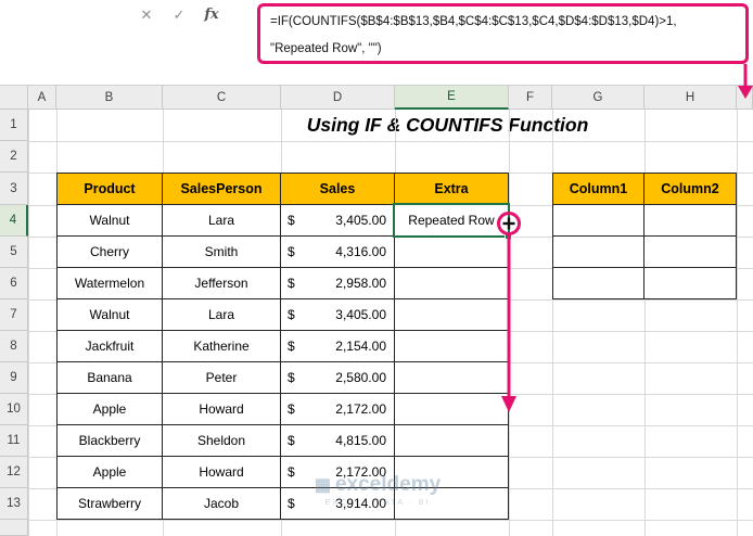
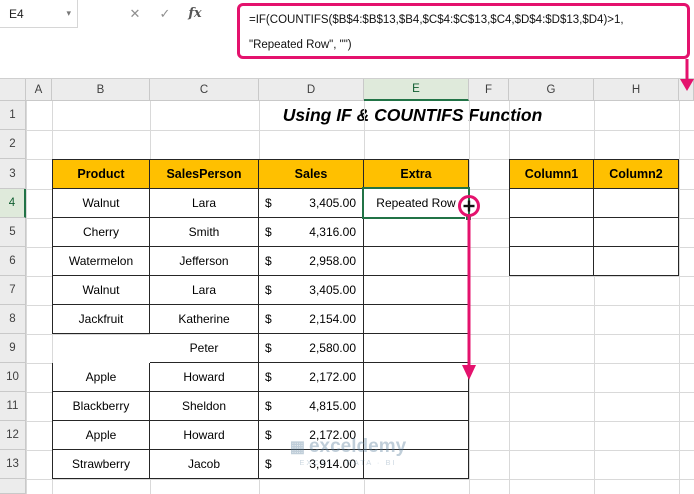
  Using IF & COUNTIFS Function
  ▦ exceldemy
  EXCEL · DATA · BI
  A
  B
  C
  D
  E
  F
  G
  H
  1
  2
  3
  4
  5
  6
  7
  8
  9
  10
  11
  12
  13
  Product
  SalesPerson
  Sales
  Extra
  Walnut
  Lara
  $
  3,405.00
  Repeated Row
  Cherry
  Smith
  $
  4,316.00
  Watermelon
  Jefferson
  $
  2,958.00
  Walnut
  Lara
  $
  3,405.00
  Jackfruit
  Katherine
  $
  2,154.00
- Banana
  Peter
  $
  2,580.00
  Apple
  Howard
  $
  2,172.00
  Blackberry
  Sheldon
  $
  4,815.00
  Apple
  Howard
  $
  2,172.00
  Strawberry
  Jacob
  $
  3,914.00
  Column1
  Column2
+ E4
+ ▾
  ✕
  ✓
  fx
  =IF(COUNTIFS($B$4:$B$13,$B4,$C$4:$C$13,$C4,$D$4:$D$13,$D4)>1,
  "Repeated Row", "")
